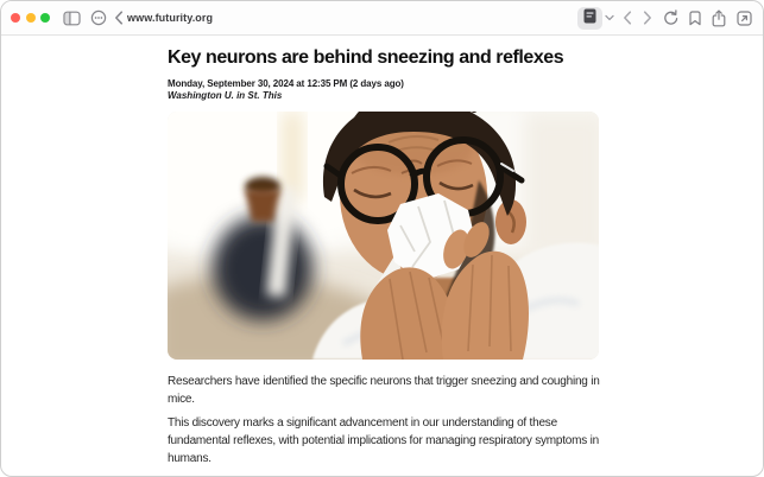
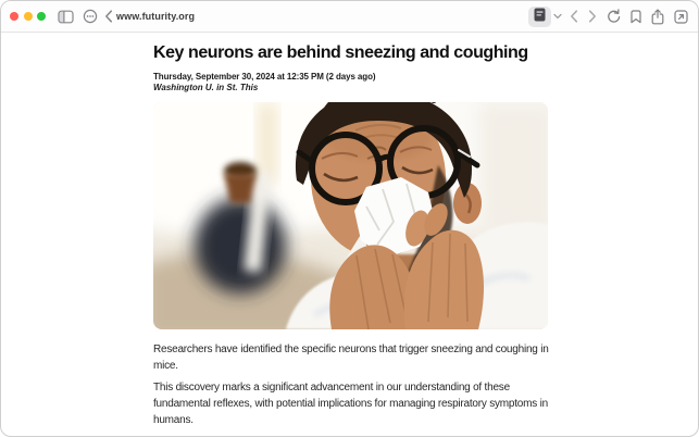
  www.futurity.org
- Key neurons are behind sneezing and reflexes
+ Key neurons are behind sneezing and coughing
- Monday, September 30, 2024 at 12:35 PM (2 days ago)
+ Thursday, September 30, 2024 at 12:35 PM (2 days ago)
  Washington U. in St. This
  Researchers have identified the specific neurons that trigger sneezing and coughing in mice.
  This discovery marks a significant advancement in our understanding of these fundamental reflexes, with potential implications for managing respiratory symptoms in humans.
